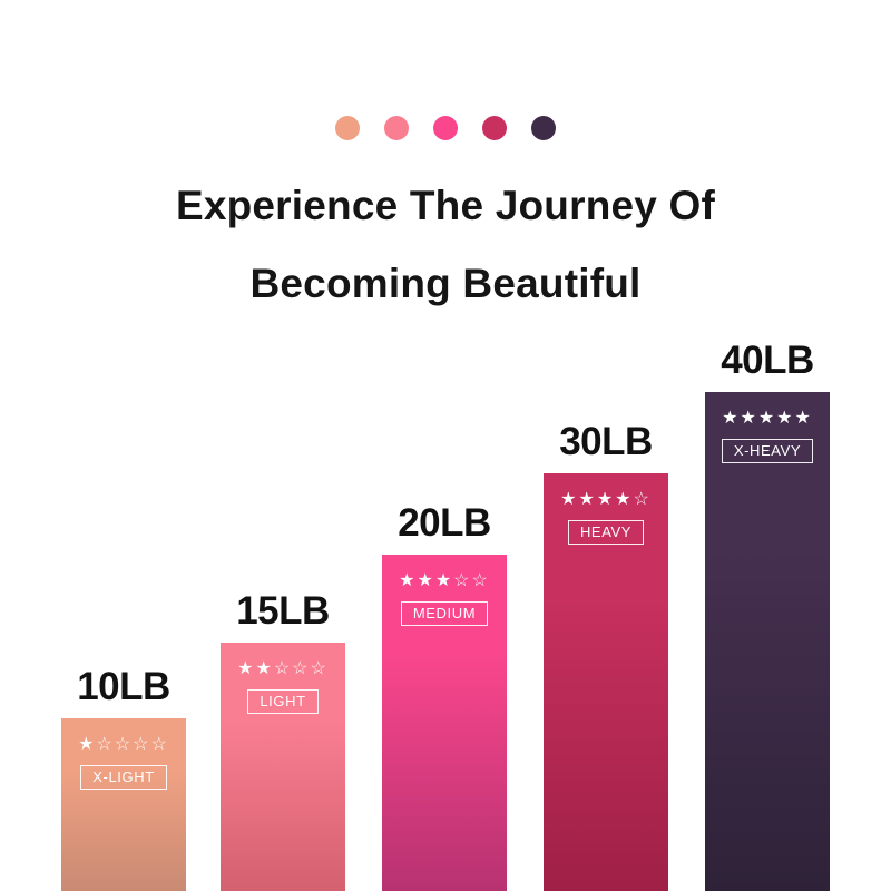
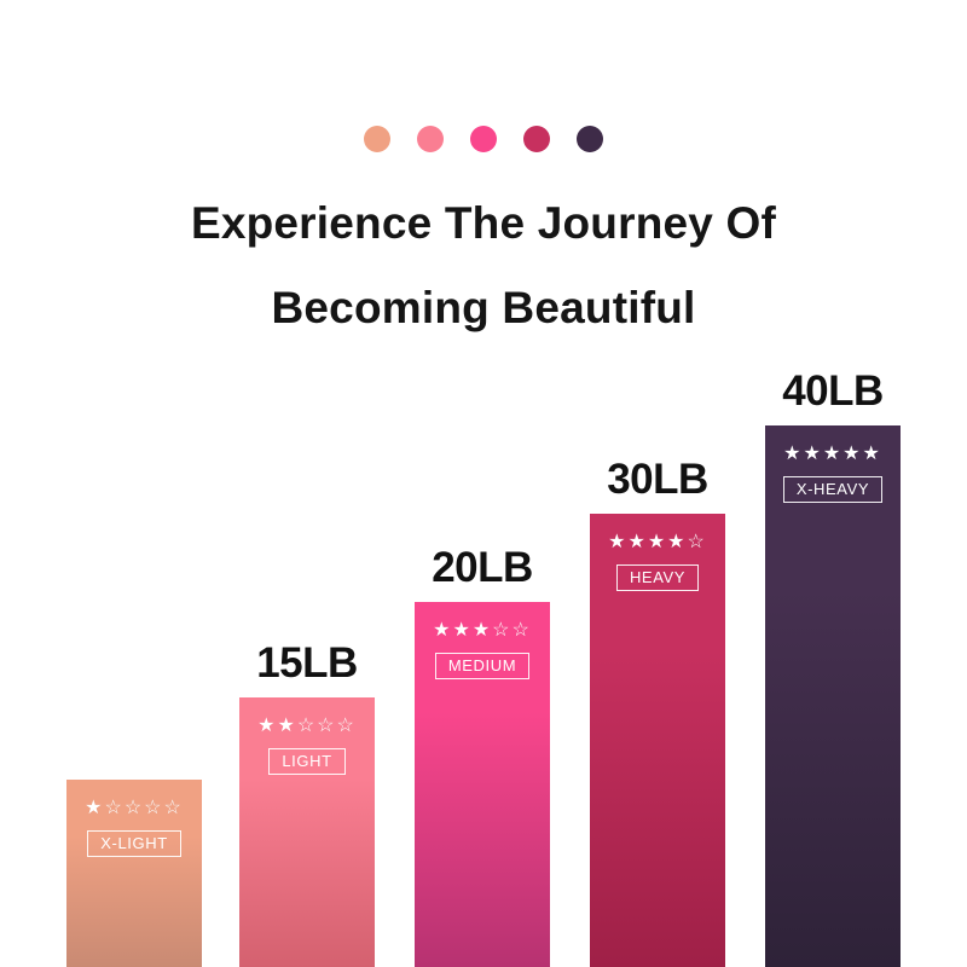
  Experience The Journey Of
  Becoming Beautiful
- 10LB
  ★☆☆☆☆
  X-LIGHT
  15LB
  ★★☆☆☆
  LIGHT
  20LB
  ★★★☆☆
  MEDIUM
  30LB
  ★★★★☆
  HEAVY
  40LB
  ★★★★★
  X-HEAVY
